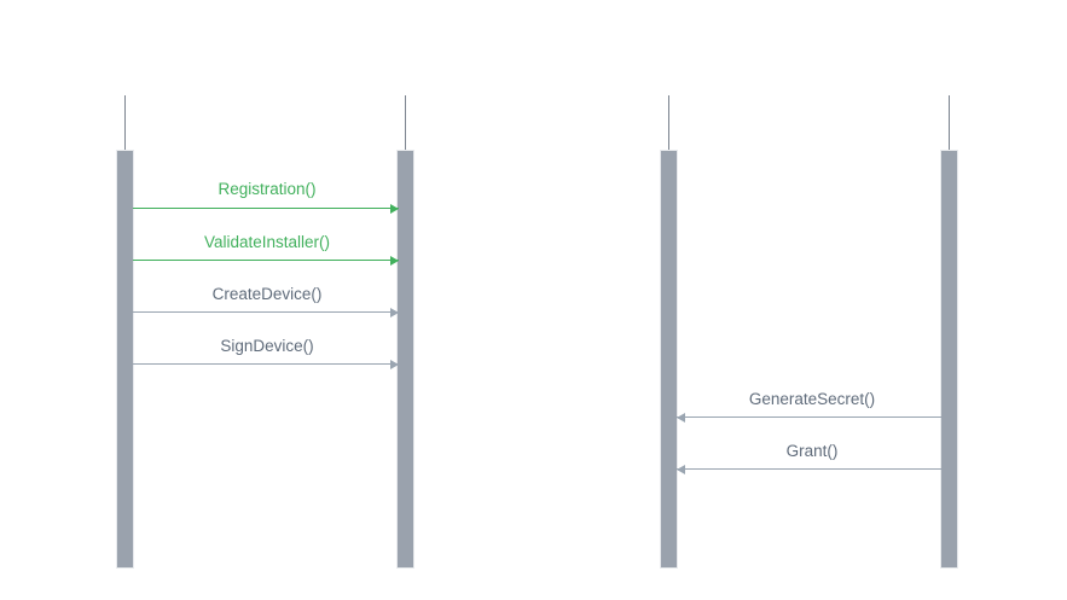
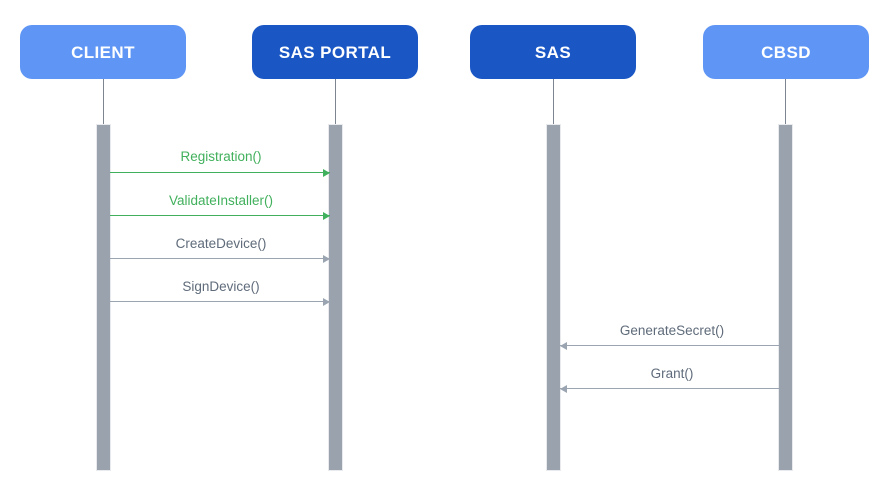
+ CLIENT
+ SAS PORTAL
+ SAS
+ CBSD
  Registration()
  ValidateInstaller()
  CreateDevice()
  SignDevice()
  GenerateSecret()
  Grant()
